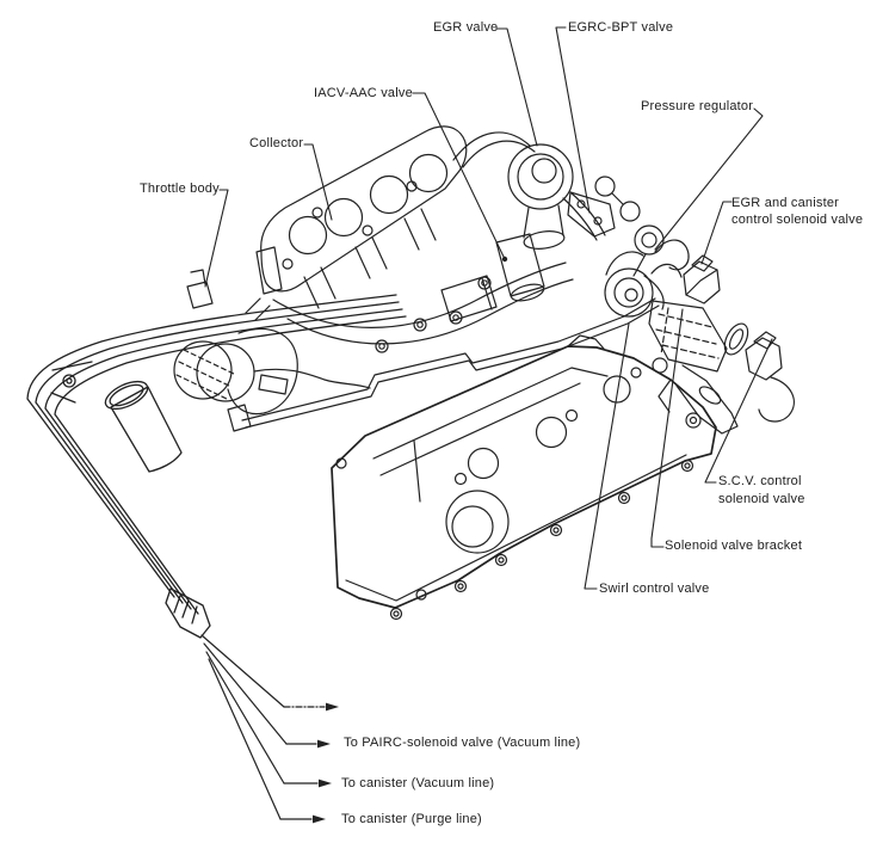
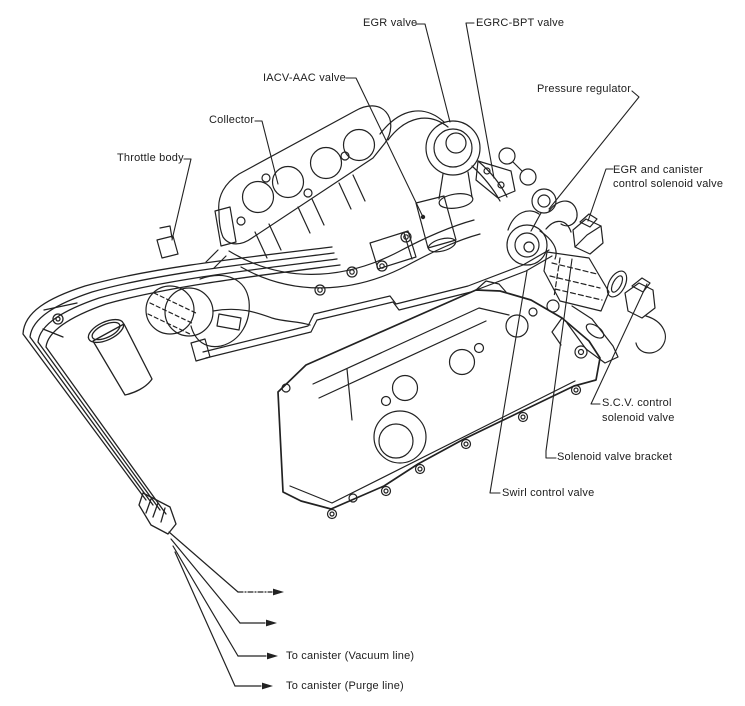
  Throttle body
  Collector
  IACV-AAC valve
  EGR valve
  EGRC-BPT valve
  Pressure regulator
  EGR and canister
  control solenoid valve
  S.C.V. control
  solenoid valve
  Solenoid valve bracket
  Swirl control valve
- To PAIRC-solenoid valve (Vacuum line)
  To canister (Vacuum line)
  To canister (Purge line)
